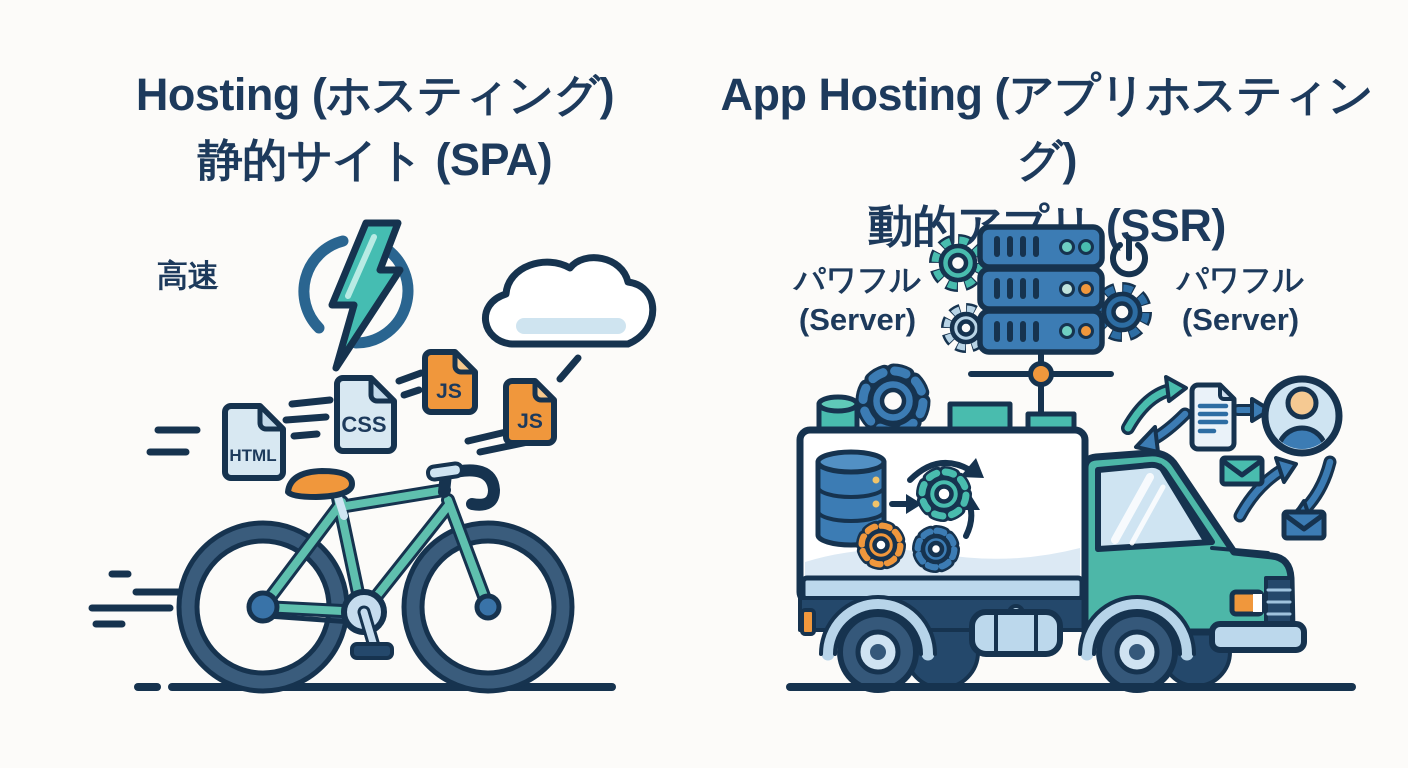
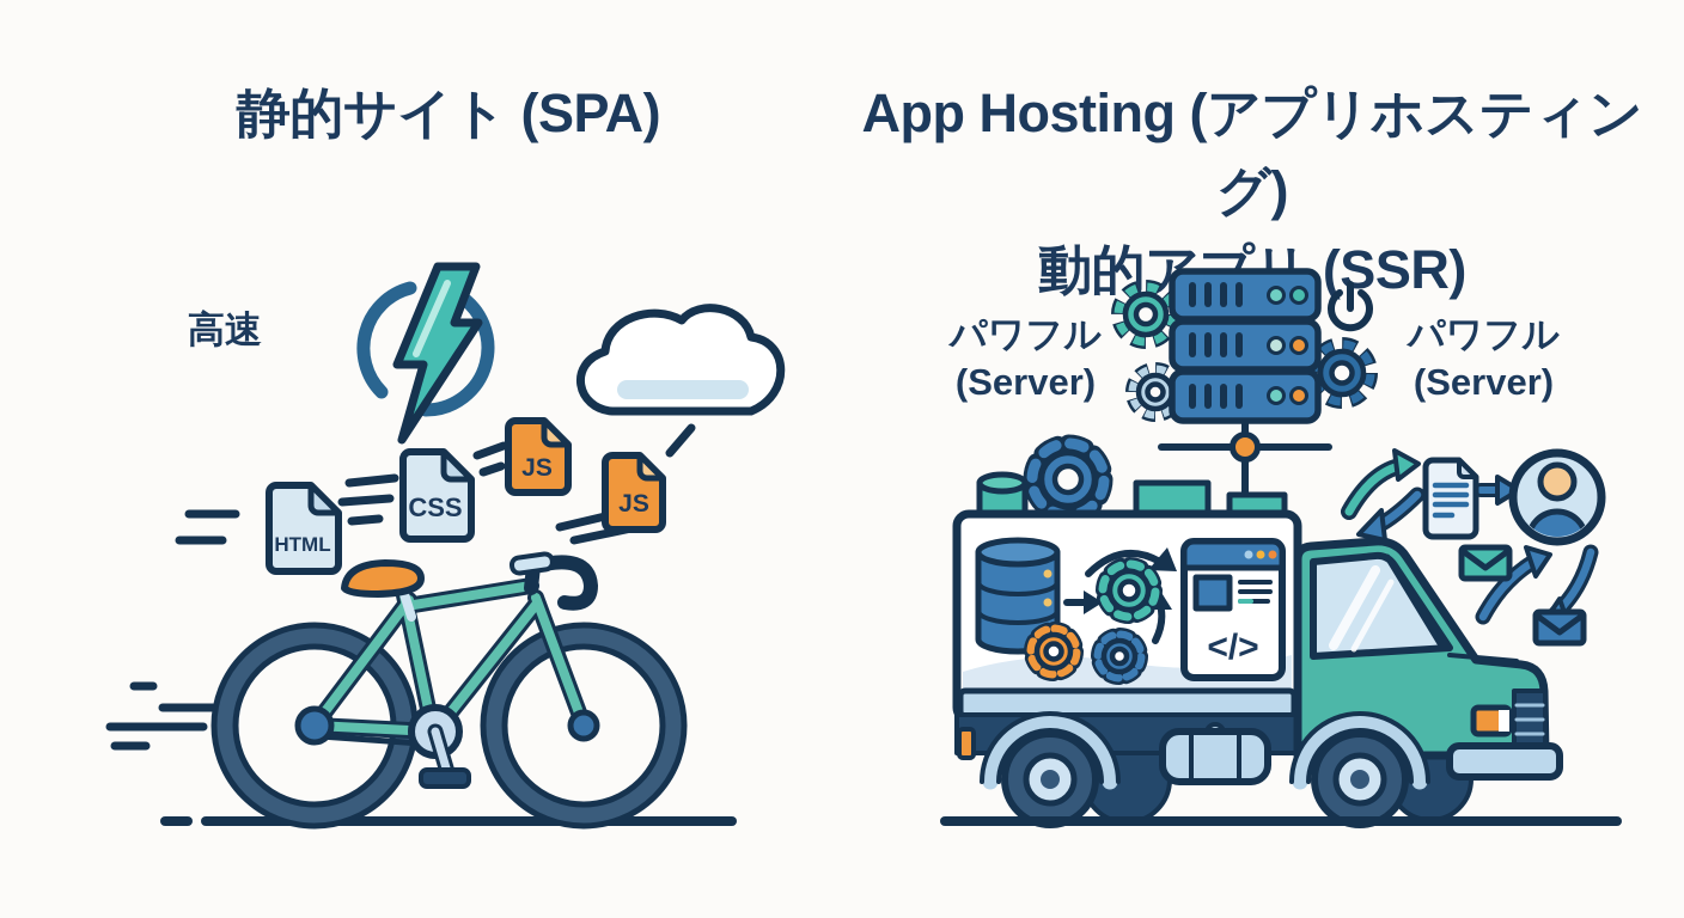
- Hosting (ホスティング)
  静的サイト (SPA)
  App Hosting (アプリホスティング)
  動的ア (SSR)
  高速
  パワフル
  (Server)
  パワフル
  (Server)
  HTML
  CSS
  JS
  JS
+ </>
